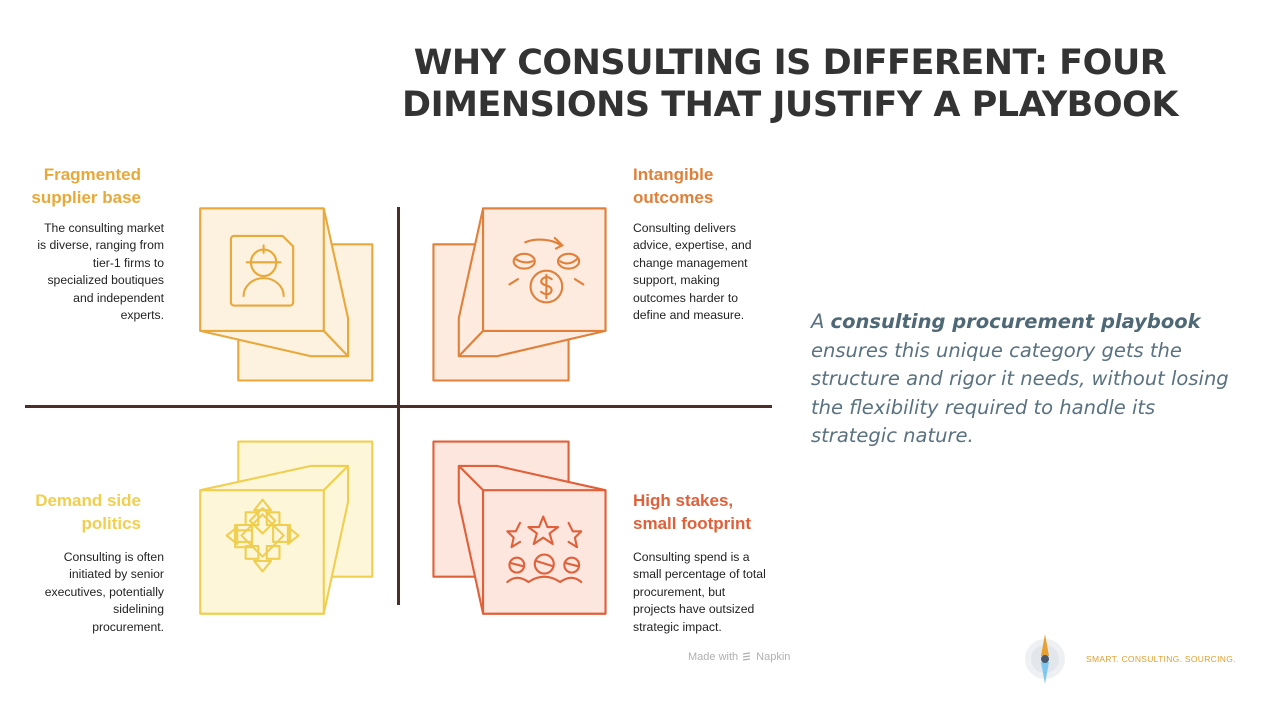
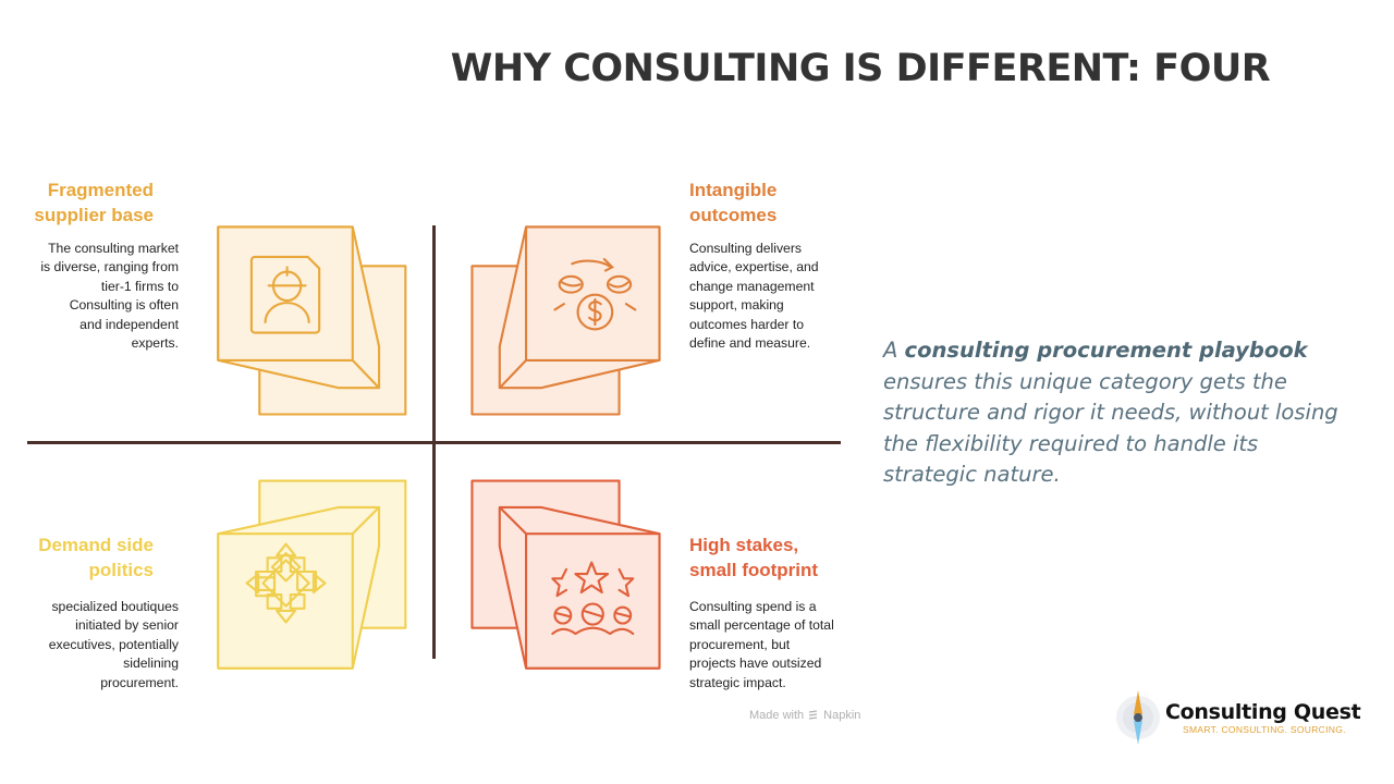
  WHY CONSULTING IS DIFFERENT: FOUR
- DIMENSIONS THAT JUSTIFY A PLAYBOOK
  Fragmented
  supplier base
  The consulting market
  is diverse, ranging from
  tier-1 firms to
- specialized boutiques
+ Consulting is often
  and independent
  experts.
  Intangible
  outcomes
  Consulting delivers
  advice, expertise, and
  change management
  support, making
  outcomes harder to
  define and measure.
  Demand side
  politics
- Consulting is often
+ specialized boutiques
  initiated by senior
  executives, potentially
  sidelining
  procurement.
  High stakes,
  small footprint
  Consulting spend is a
  small percentage of total
  procurement, but
  projects have outsized
  strategic impact.
  A consulting procurement playbook ensures this unique category gets the structure and rigor it needs, without losing the flexibility required to handle its strategic nature.
  Made with
  Napkin
+ Consulting Quest
  SMART. CONSULTING. SOURCING.
